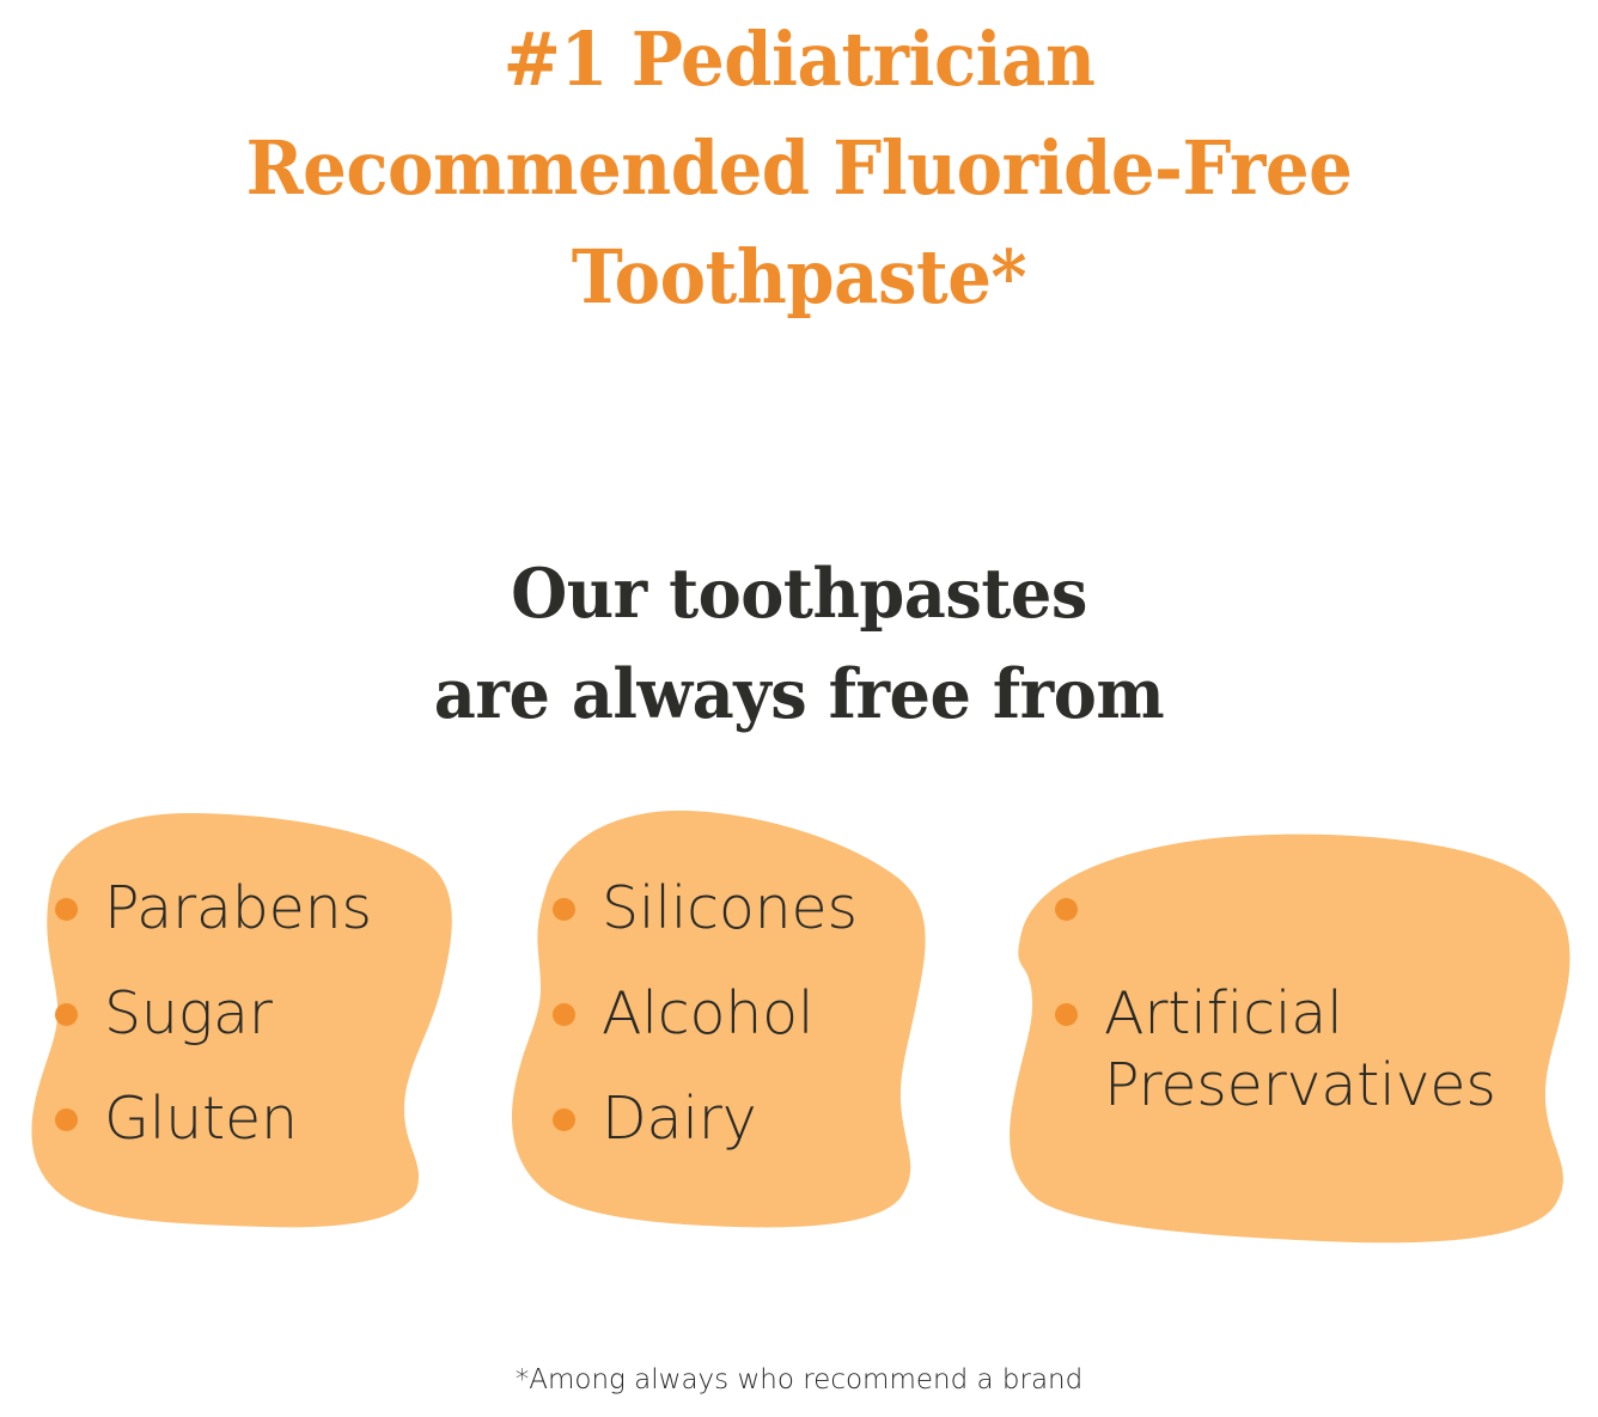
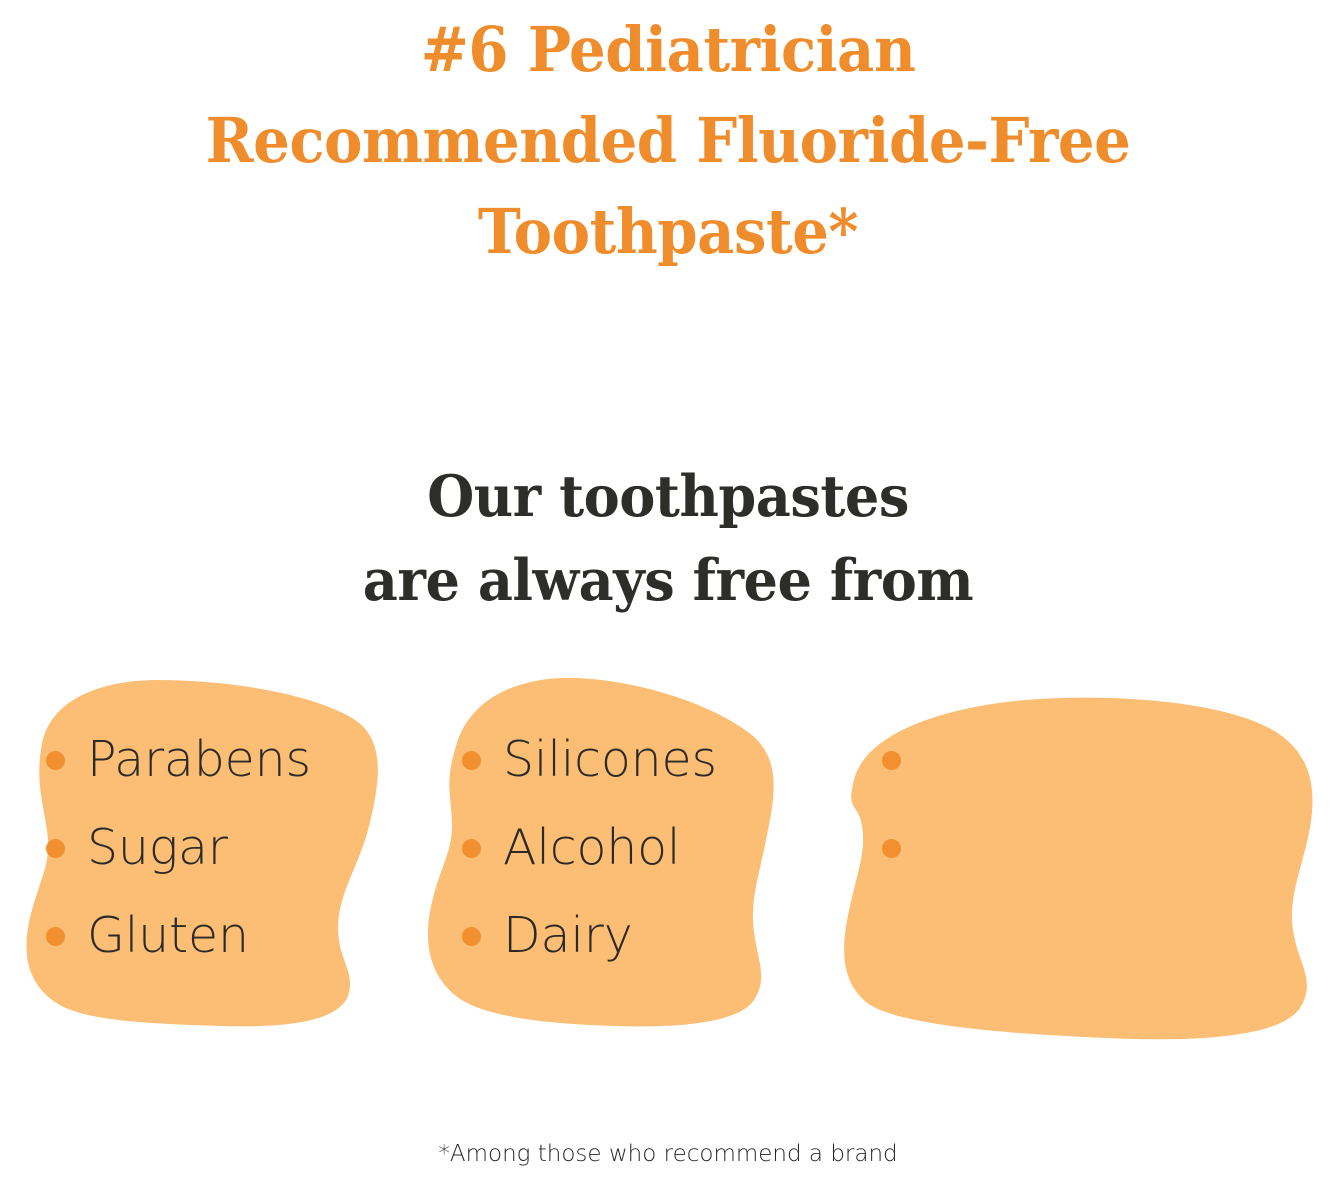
- #1 Pediatrician
+ #6 Pediatrician
  Recommended Fluoride-Free
  Toothpaste*
  Our toothpastes
  are always free from
  Parabens
  Sugar
  Gluten
  Silicones
  Alcohol
  Dairy
- Artificial
- Preservatives
- *Among always who recommend a brand
+ *Among those who recommend a brand
